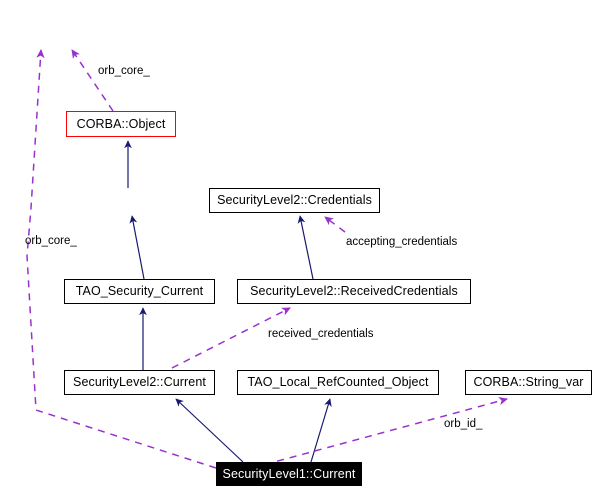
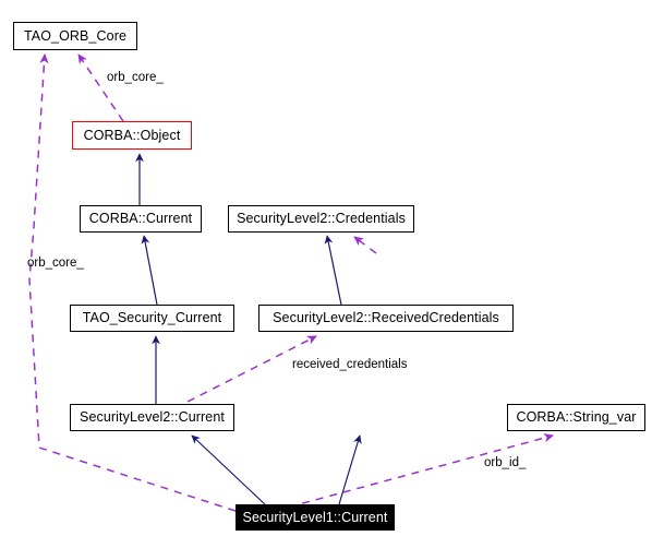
+ TAO_ORB_Core
  CORBA::Object
+ CORBA::Current
  SecurityLevel2::Credentials
  TAO_Security_Current
  SecurityLevel2::ReceivedCredentials
  SecurityLevel2::Current
- TAO_Local_RefCounted_Object
  CORBA::String_var
  SecurityLevel1::Current
  orb_core_
  orb_core_
- accepting_credentials
  received_credentials
  orb_id_
